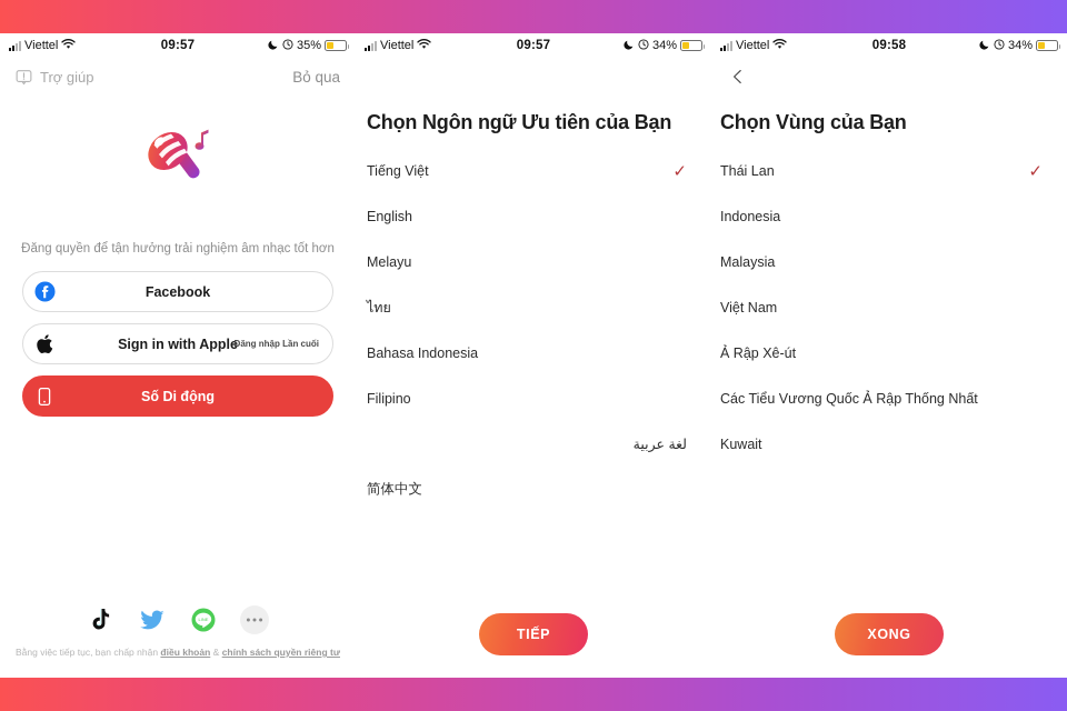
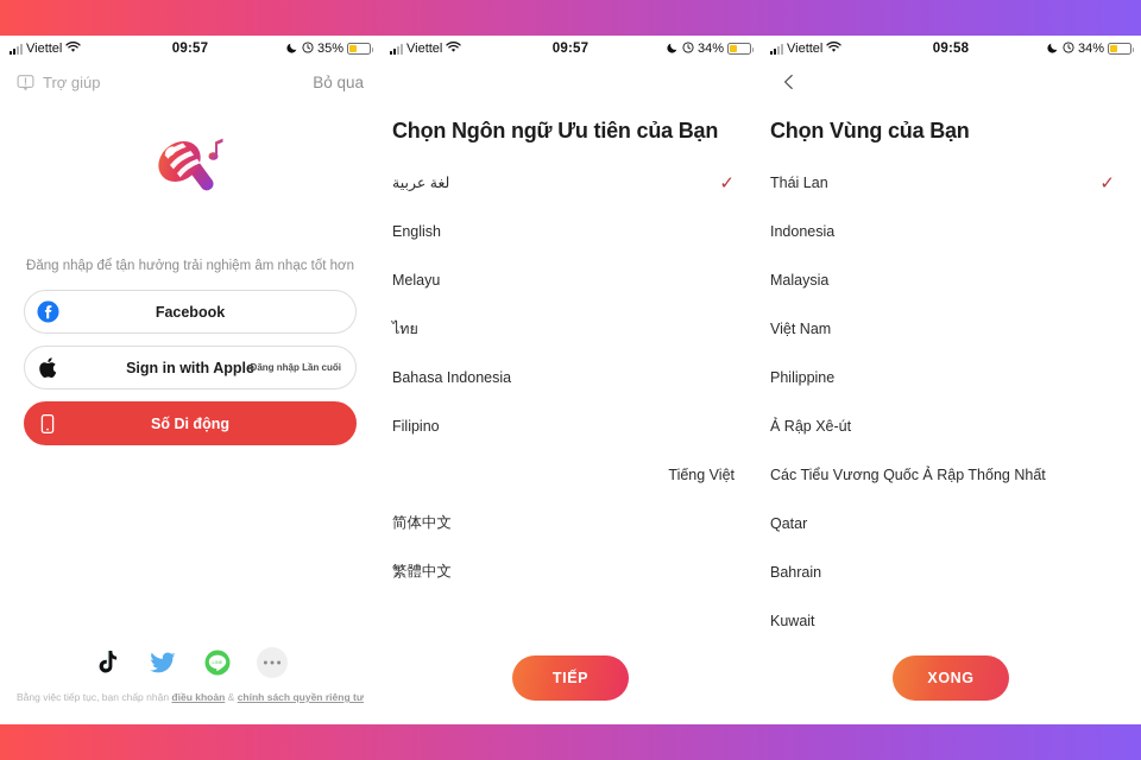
  Viettel
  09:57
  35%
  Trợ giúp
  Bỏ qua
- Đăng quyền để tận hưởng trải nghiệm âm nhạc tốt hơn
+ Đăng nhập để tận hưởng trải nghiệm âm nhạc tốt hơn
  Facebook
  Sign in with Apple
  Đăng nhập Lần cuối
  Số Di động
  Bằng việc tiếp tục, bạn chấp nhận điều khoản & chính sách quyền riêng tư
  Viettel
  09:57
  34%
  Chọn Ngôn ngữ Ưu tiên của Bạn
- Tiếng Việt
+ لغة عربية
  ✓
  English
  Melayu
  ไทย
  Bahasa Indonesia
  Filipino
- لغة عربية
+ Tiếng Việt
  简体中文
+ 繁體中文
  TIẾP
  Viettel
  09:58
  34%
  Chọn Vùng của Bạn
  Thái Lan
  ✓
  Indonesia
  Malaysia
  Việt Nam
+ Philippine
  Ả Rập Xê-út
  Các Tiểu Vương Quốc Ả Rập Thống Nhất
+ Qatar
+ Bahrain
  Kuwait
  XONG
